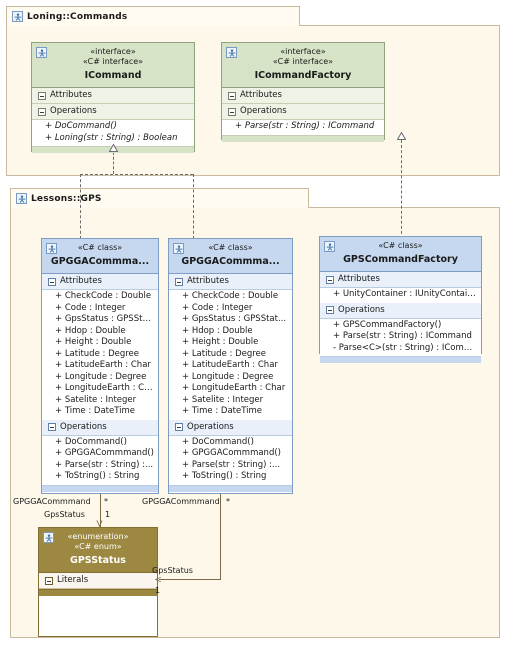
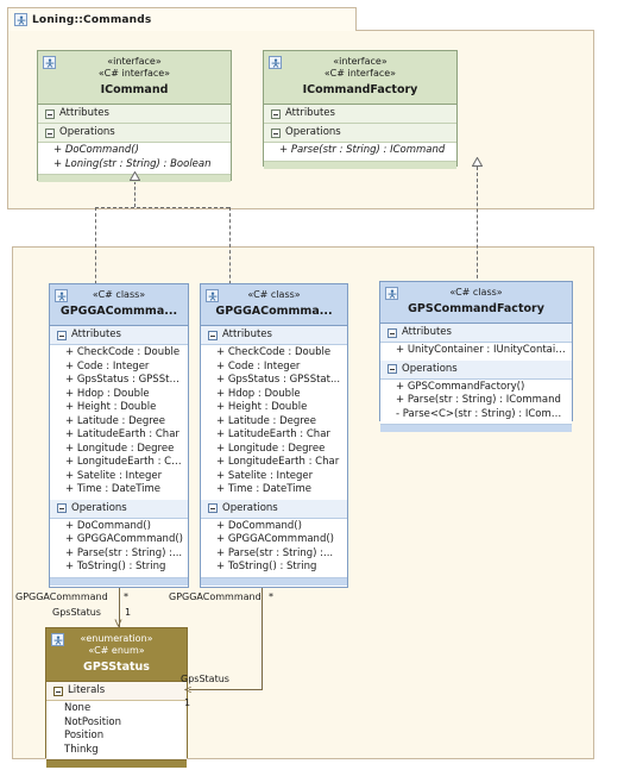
  Loning::Commands
  «interface»
  «C# interface»
  ICommand
  Attributes
  Operations
  + DoCommand()
  + Loning(str : String) : Boolean
  «interface»
  «C# interface»
  ICommandFactory
  Attributes
  Operations
  + Parse(str : String) : ICommand
- Lessons::GPS
  «C# class»
  GPGGACommma...
  Attributes
  + CheckCode : Double
  + Code : Integer
  + GpsStatus : GPSStat.
  + Hdop : Double
  + Height : Double
  + Latitude : Degree
  + LatitudeEarth : Char
  + Longitude : Degree
  + LongitudeEarth : Cha
  + Satelite : Integer
  + Time : DateTime
  Operations
  + DoCommand()
  + GPGGACommmand()
  + Parse(str : String) :...
  + ToString() : String
  «C# class»
  GPGGACommma...
  Attributes
  + CheckCode : Double
  + Code : Integer
  + GpsStatus : GPSStat...
  + Hdop : Double
  + Height : Double
  + Latitude : Degree
  + LatitudeEarth : Char
  + Longitude : Degree
  + LongitudeEarth : Char
  + Satelite : Integer
  + Time : DateTime
  Operations
  + DoCommand()
  + GPGGACommmand()
  + Parse(str : String) :...
  + ToString() : String
  «C# class»
  GPSCommandFactory
  Attributes
  + UnityContainer : IUnityContaine
  Operations
  + GPSCommandFactory()
  + Parse(str : String) : ICommand
  - Parse<C>(str : String) : IComma
  GPGGACommmand
  *
  GpsStatus
  1
  GPGGACommmand
  *
  GpsStatus
  1
  «enumeration»
  «C# enum»
  GPSStatus
  Literals
+ None
+ NotPosition
+ Position
+ Thinkg
